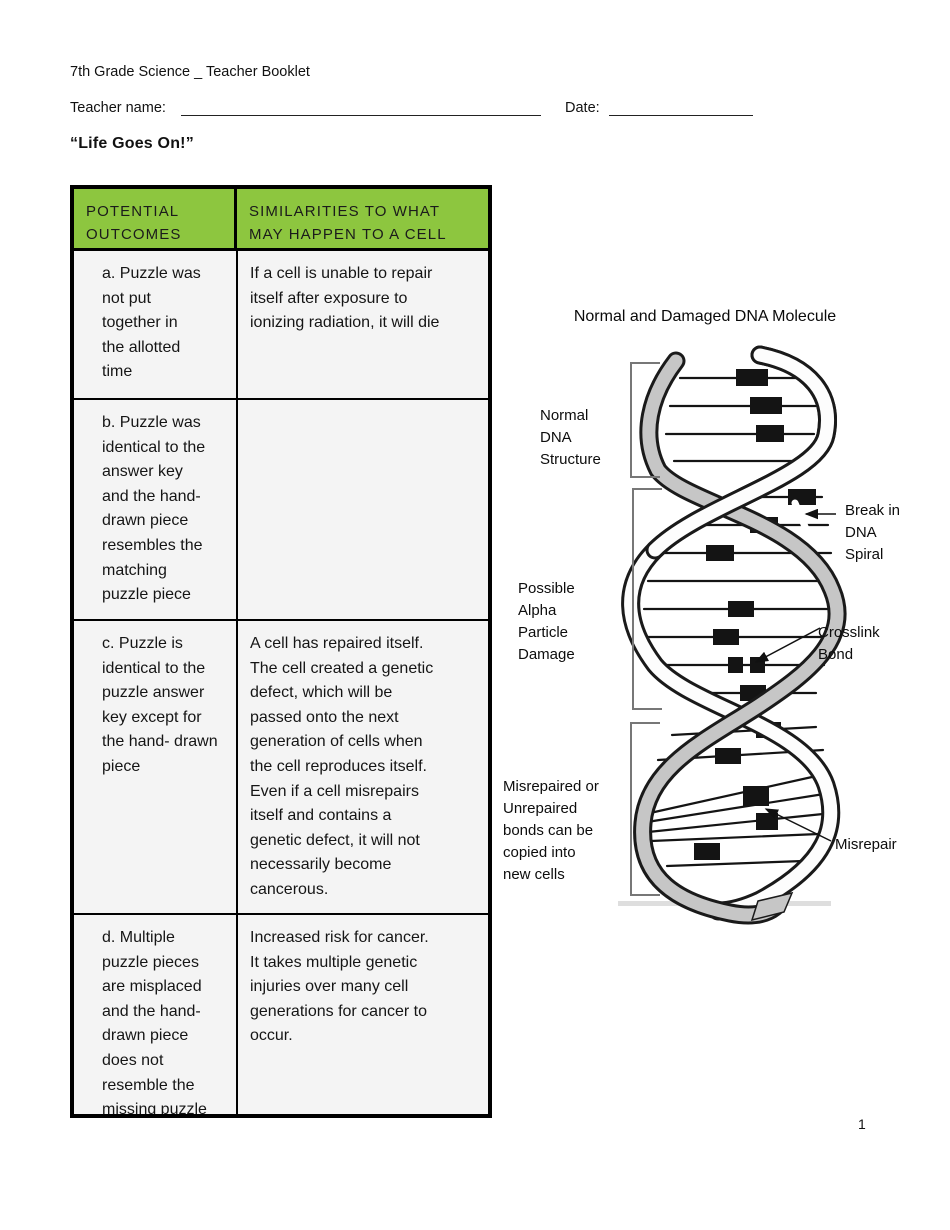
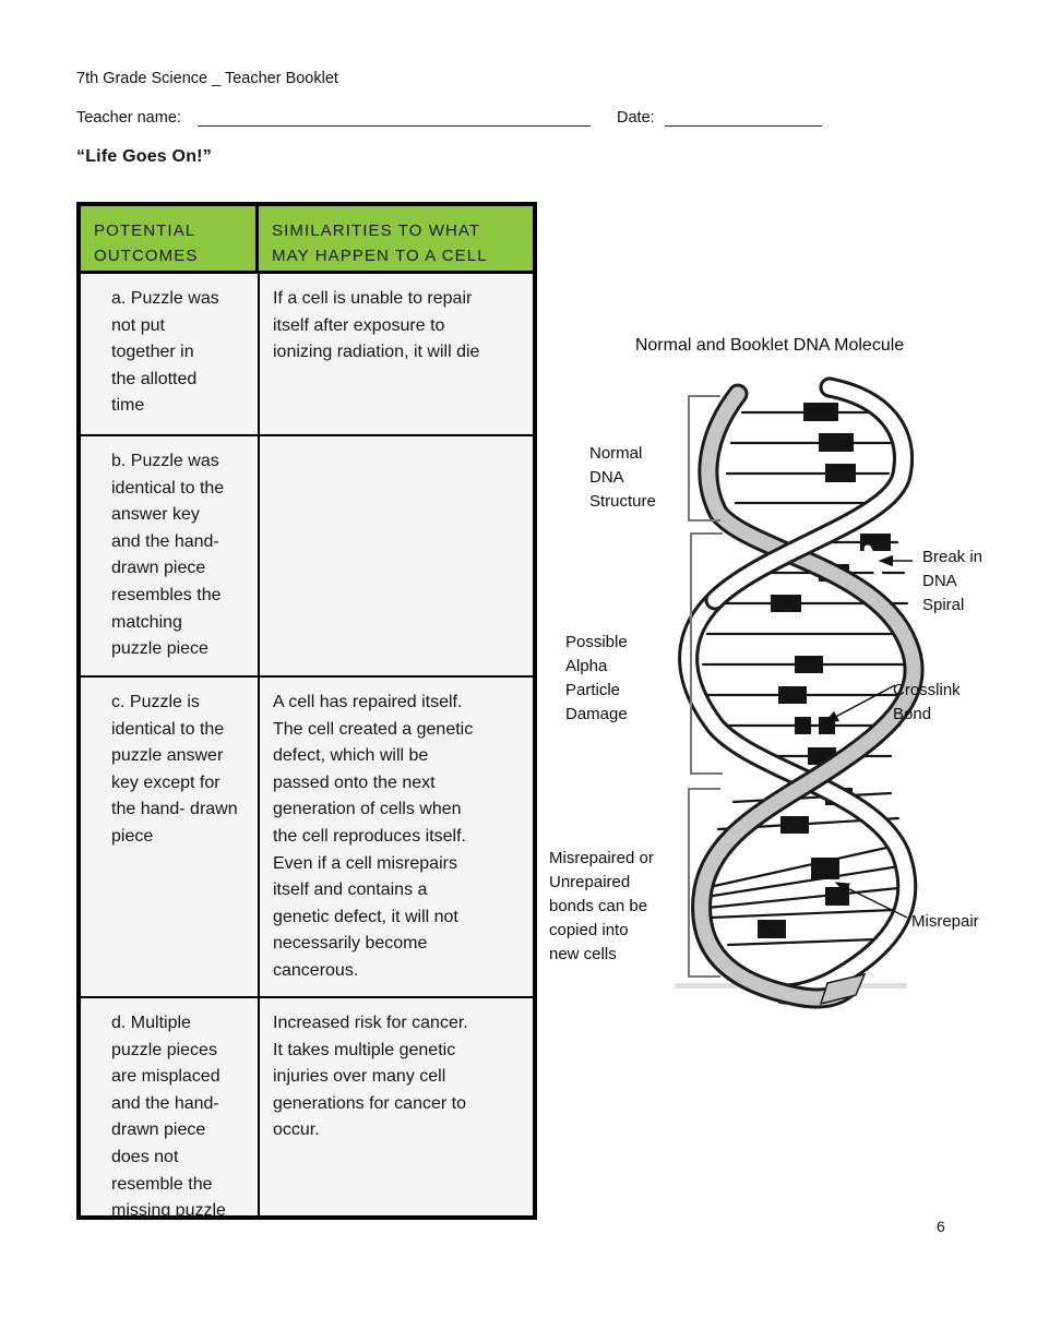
  7th Grade Science _ Teacher Booklet
  Teacher name:
  Date:
  “Life Goes On!”
  POTENTIAL
  OUTCOMES
  SIMILARITIES TO WHAT
  MAY HAPPEN TO A CELL
  a. Puzzle was
  not put
  together in
  the allotted
  time
  If a cell is unable to repair
  itself after exposure to
  ionizing radiation, it will die
  b. Puzzle was
  identical to the
  answer key
  and the hand-
  drawn piece
  resembles the
  matching
  puzzle piece
  c. Puzzle is
  identical to the
  puzzle answer
  key except for
  the hand- drawn
  piece
  A cell has repaired itself.
  The cell created a genetic
  defect, which will be
  passed onto the next
  generation of cells when
  the cell reproduces itself.
  Even if a cell misrepairs
  itself and contains a
  genetic defect, it will not
  necessarily become
  cancerous.
  d. Multiple
  puzzle pieces
  are misplaced
  and the hand-
  drawn piece
  does not
  resemble the
  missing puzzle
  Increased risk for cancer.
  It takes multiple genetic
  injuries over many cell
  generations for cancer to
  occur.
- Normal and Damaged DNA Molecule
+ Normal and Booklet DNA Molecule
  Normal
  DNA
  Structure
  Possible
  Alpha
  Particle
  Damage
  Misrepaired or
  Unrepaired
  bonds can be
  copied into
  new cells
  Break in
  DNA
  Spiral
  Crosslink
  Bond
  Misrepair
- 1
+ 6
